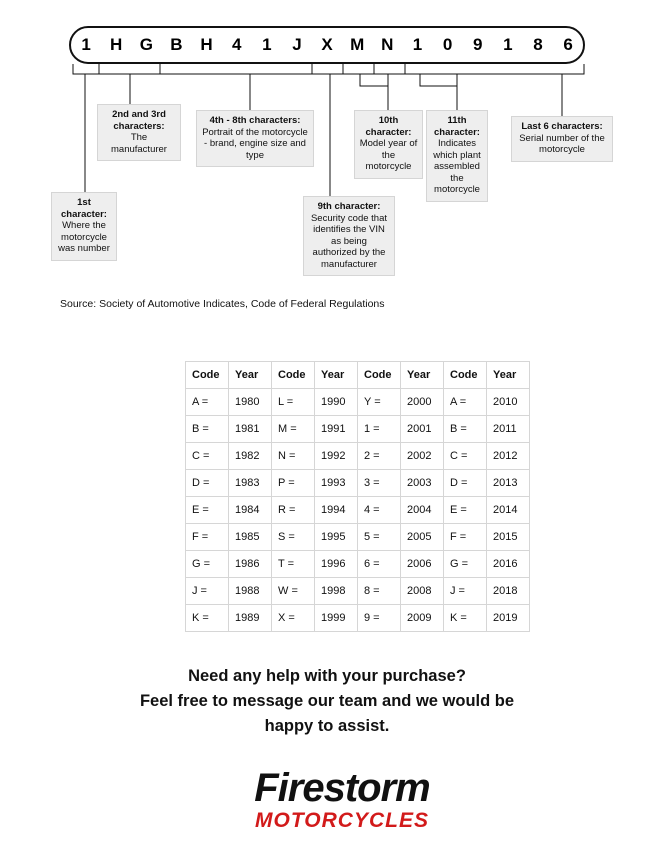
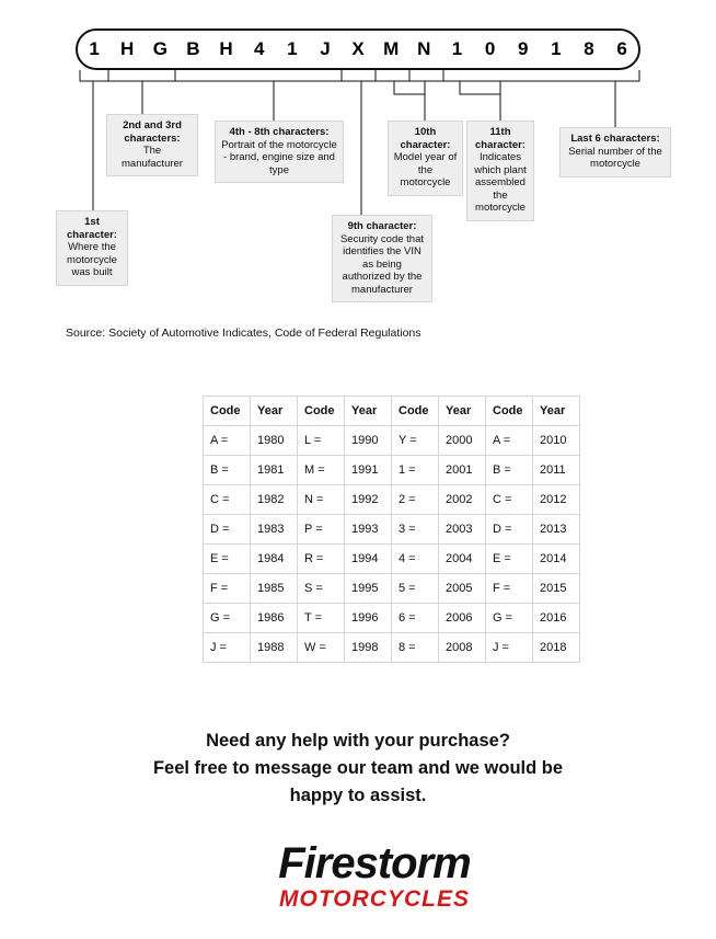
  1
  H
  G
  B
  H
  4
  1
  J
  X
  M
  N
  1
  0
  9
  1
  8
  6
  1st character:
- Where the motorcycle was number
+ Where the motorcycle was built
  2nd and 3rd characters:
  The manufacturer
  4th - 8th characters:
  Portrait of the motorcycle - brand, engine size and type
  9th character:
  Security code that identifies the VIN as being authorized by the manufacturer
  10th character:
  Model year of the motorcycle
  11th character:
  Indicates which plant assembled the motorcycle
  Last 6 characters:
  Serial number of the motorcycle
  Source: Society of Automotive Indicates, Code of Federal Regulations
  Code	Year	Code	Year	Code	Year	Code	Year
  A =	1980	L =	1990	Y =	2000	A =	2010
  B =	1981	M =	1991	1 =	2001	B =	2011
  C =	1982	N =	1992	2 =	2002	C =	2012
  D =	1983	P =	1993	3 =	2003	D =	2013
  E =	1984	R =	1994	4 =	2004	E =	2014
  F =	1985	S =	1995	5 =	2005	F =	2015
  G =	1986	T =	1996	6 =	2006	G =	2016
  J =	1988	W =	1998	8 =	2008	J =	2018
- K =	1989	X =	1999	9 =	2009	K =	2019
  Need any help with your purchase?
  Feel free to message our team and we would be
  happy to assist.
  Firestorm
  MOTORCYCLES
